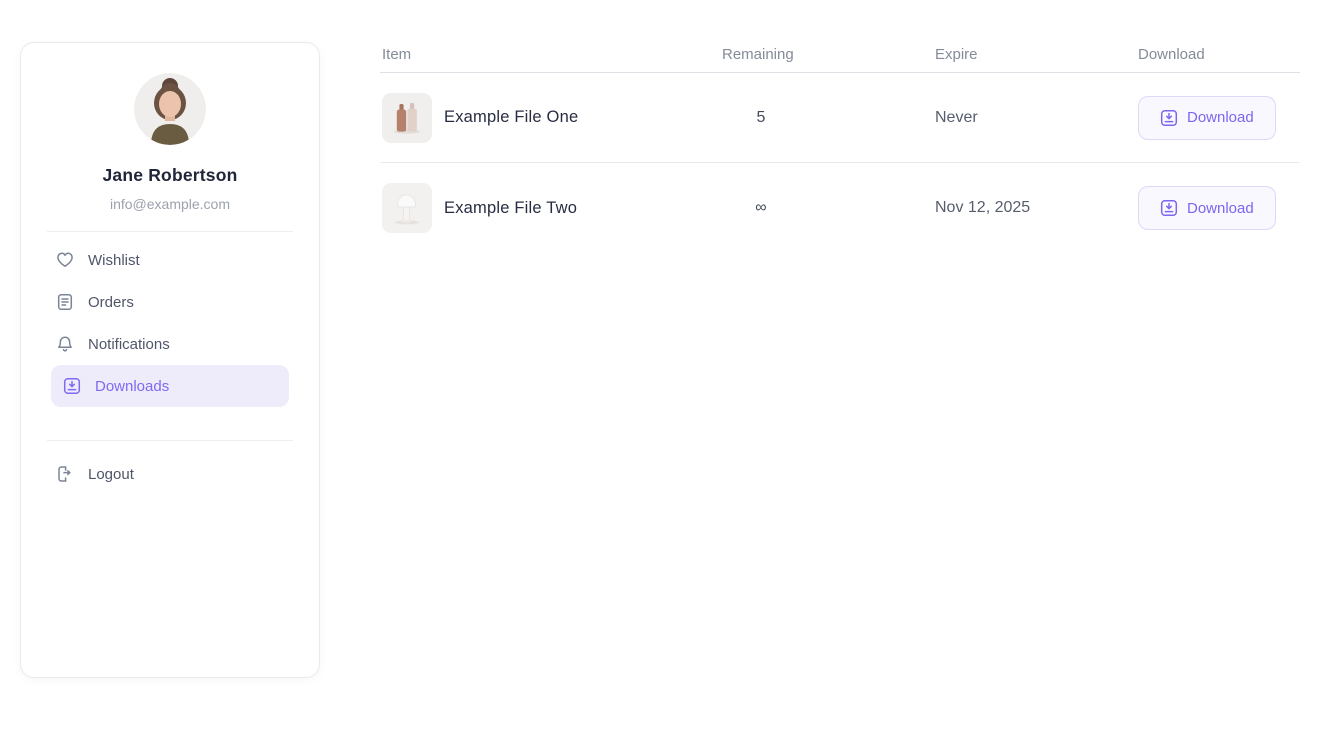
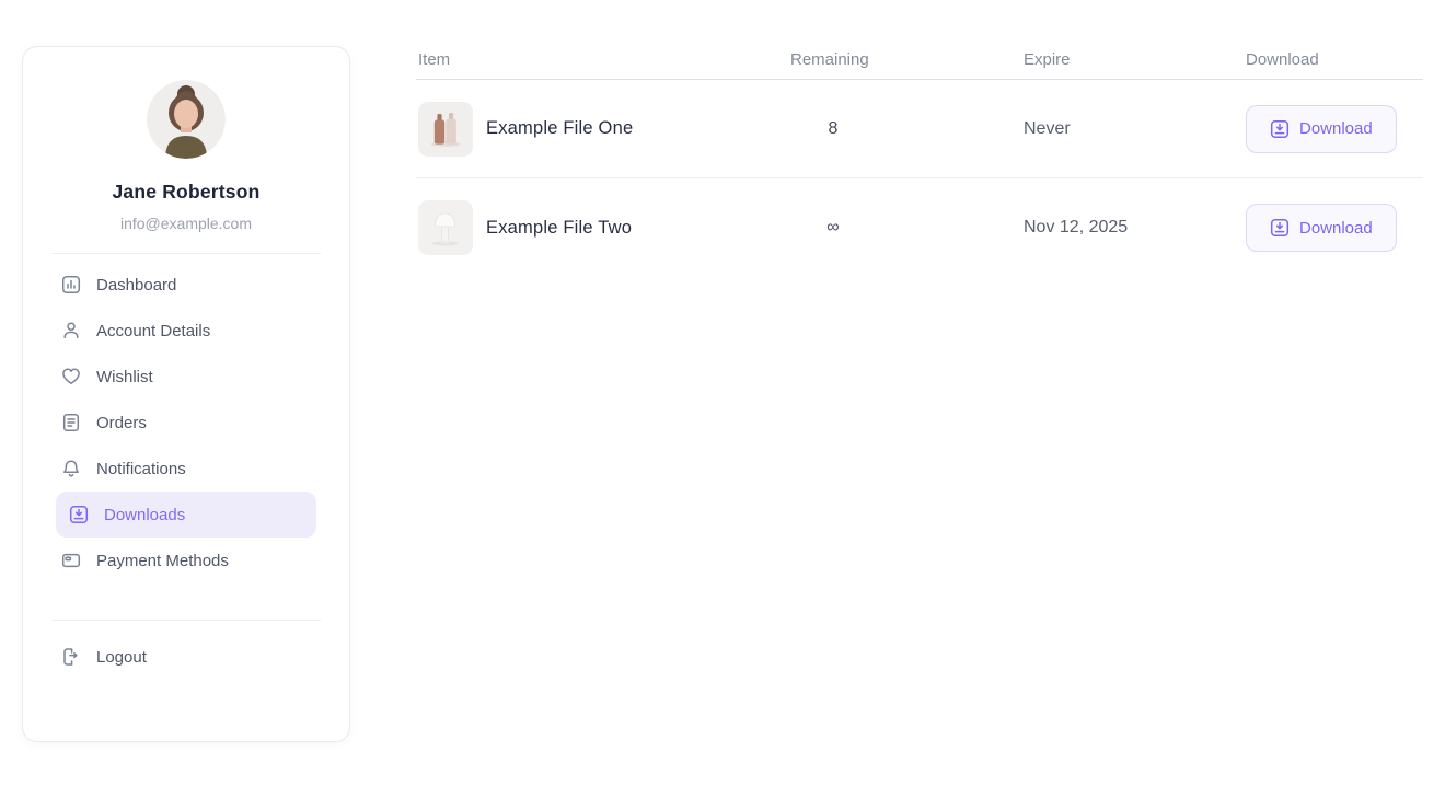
  Jane Robertson
  info@example.com
+ Dashboard
+ Account Details
  Wishlist
  Orders
  Notifications
  Downloads
+ Payment Methods
  Logout
  Item
  Remaining
  Expire
  Download
  Example File One
- 5
+ 8
  Never
  Download
  Example File Two
  ∞
  Nov 12, 2025
  Download
